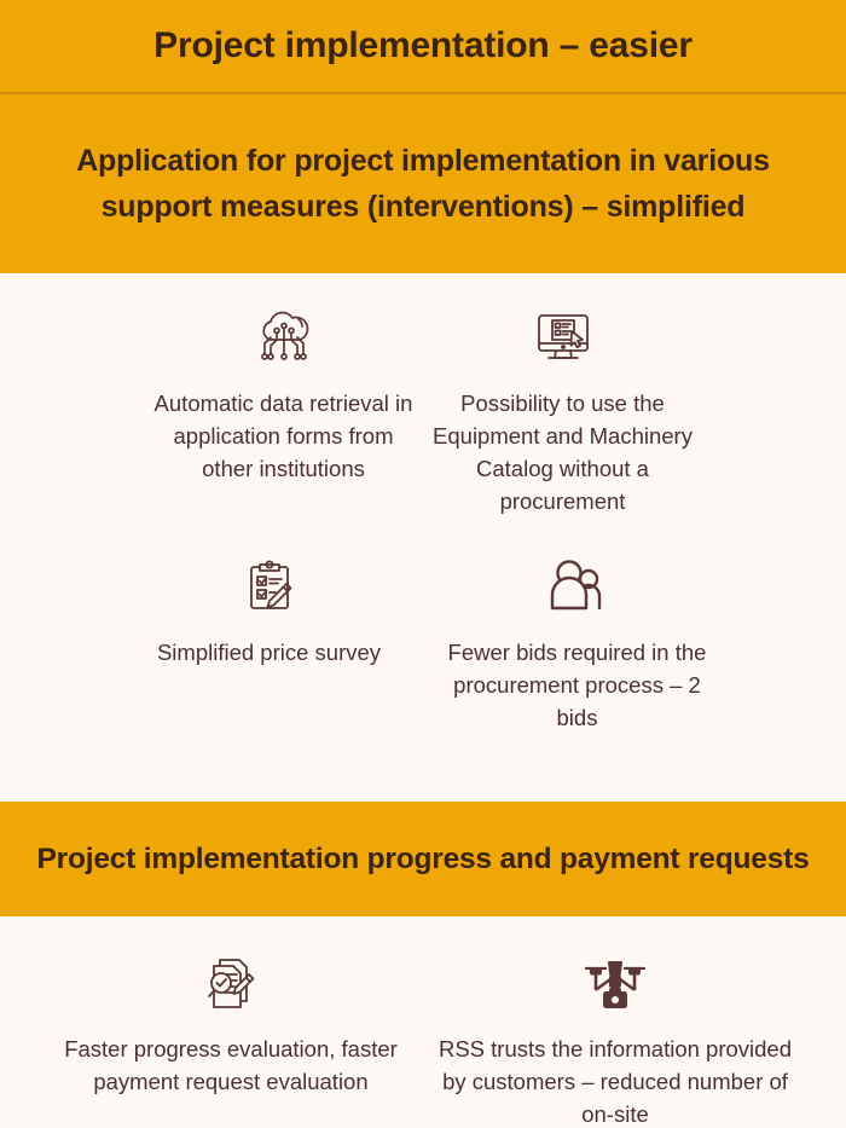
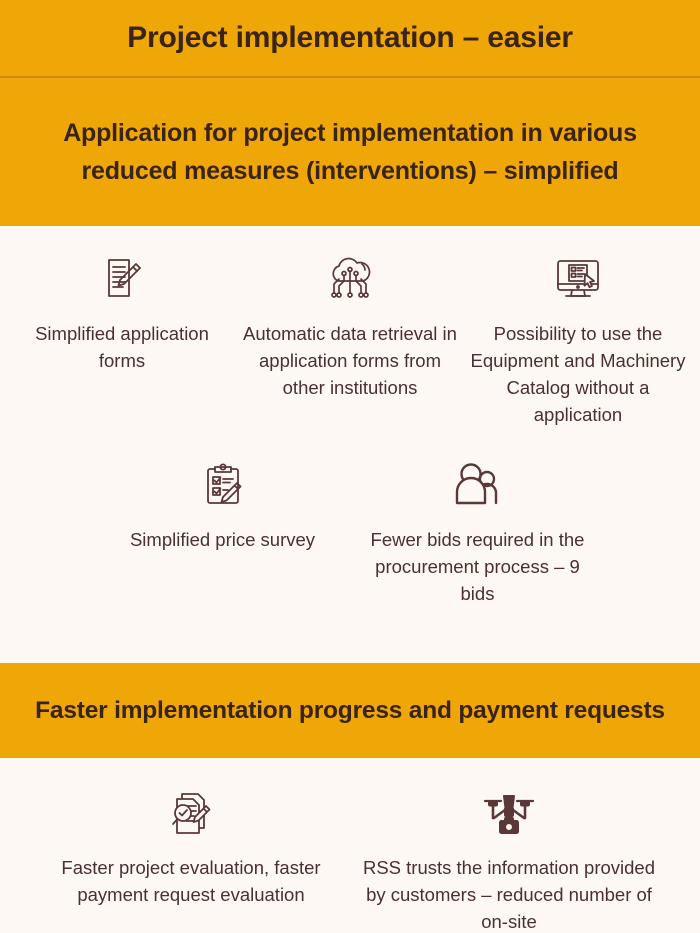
  Project implementation – easier
- Application for project implementation in various support measures (interventions) – simplified
+ Application for project implementation in various reduced measures (interventions) – simplified
+ Simplified application forms
  Automatic data retrieval in application forms from other institutions
- Possibility to use the Equipment and Machinery Catalog without a procurement
+ Possibility to use the Equipment and Machinery Catalog without a application
  Simplified price survey
- Fewer bids required in the procurement process – 2 bids
+ Fewer bids required in the procurement process – 9 bids
- Project implementation progress and payment requests
+ Faster implementation progress and payment requests
- Faster progress evaluation, faster payment request evaluation
+ Faster project evaluation, faster payment request evaluation
  RSS trusts the information provided by customers – reduced number of on-site
